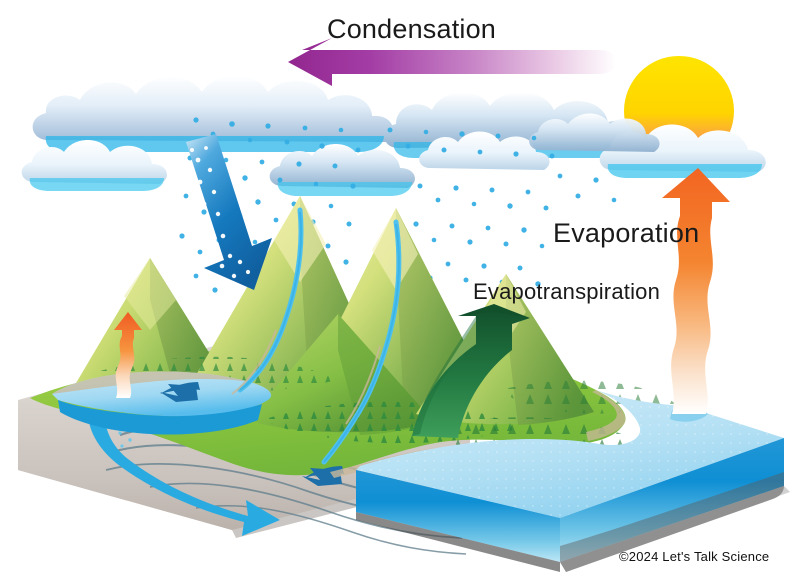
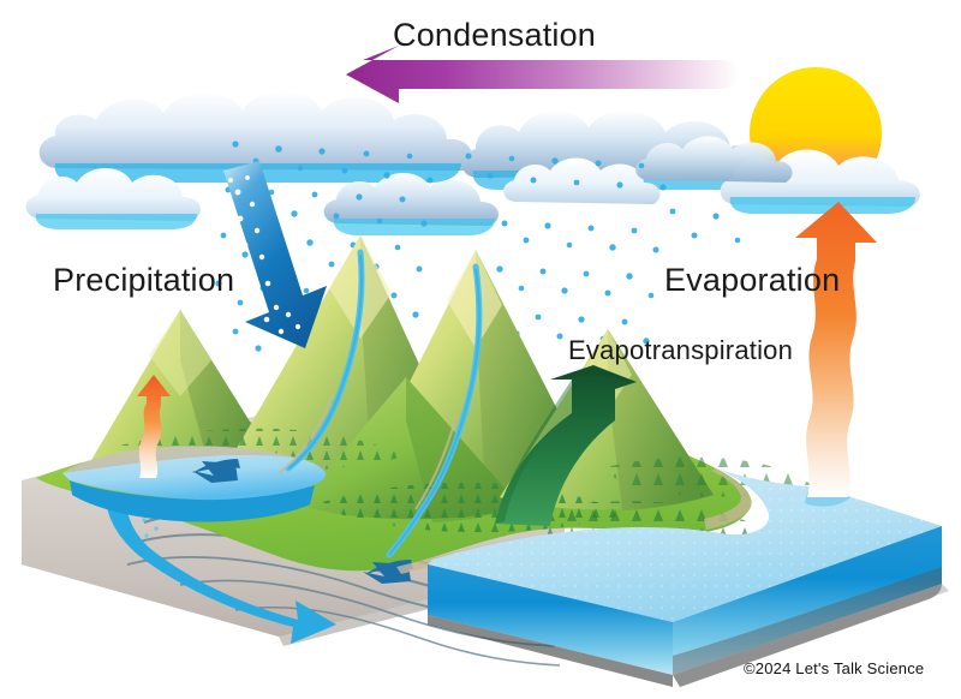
  Condensation
+ Precipitation
  Evaporation
  Evapotranspiration
  ©2024 Let's Talk Science
